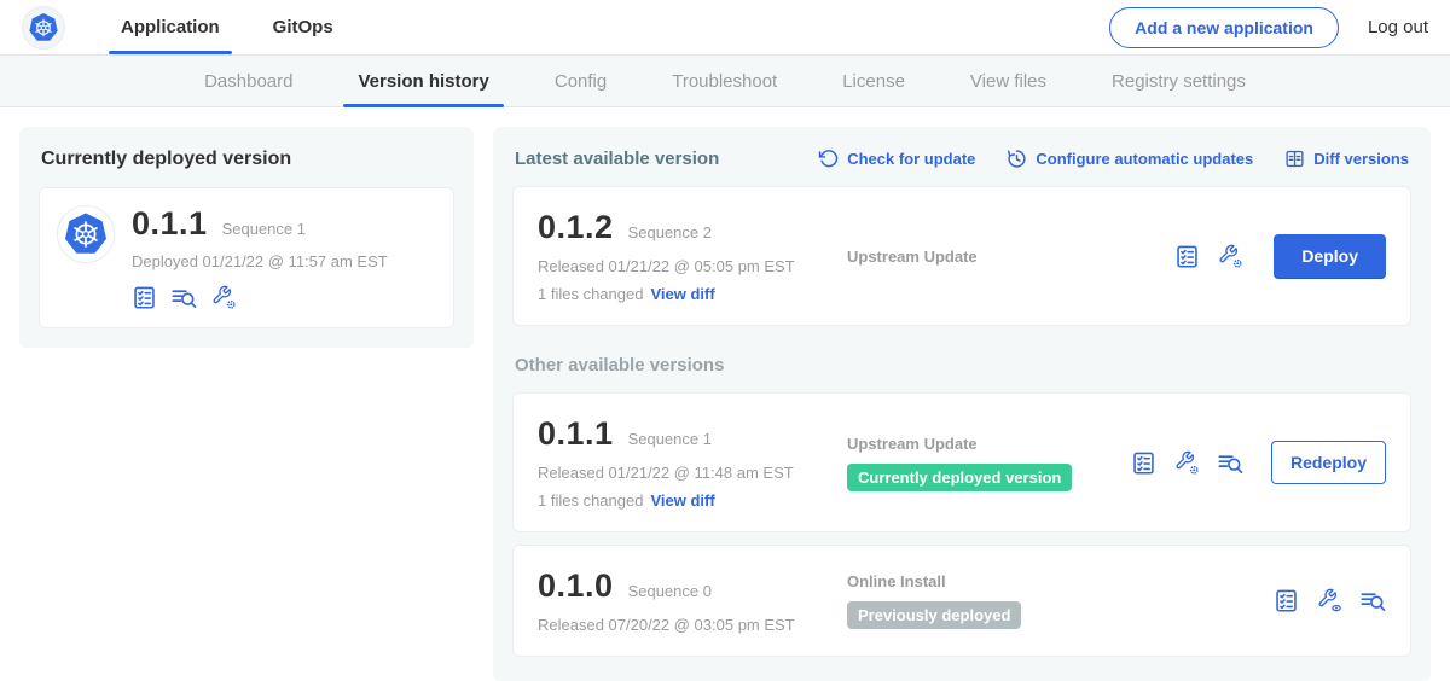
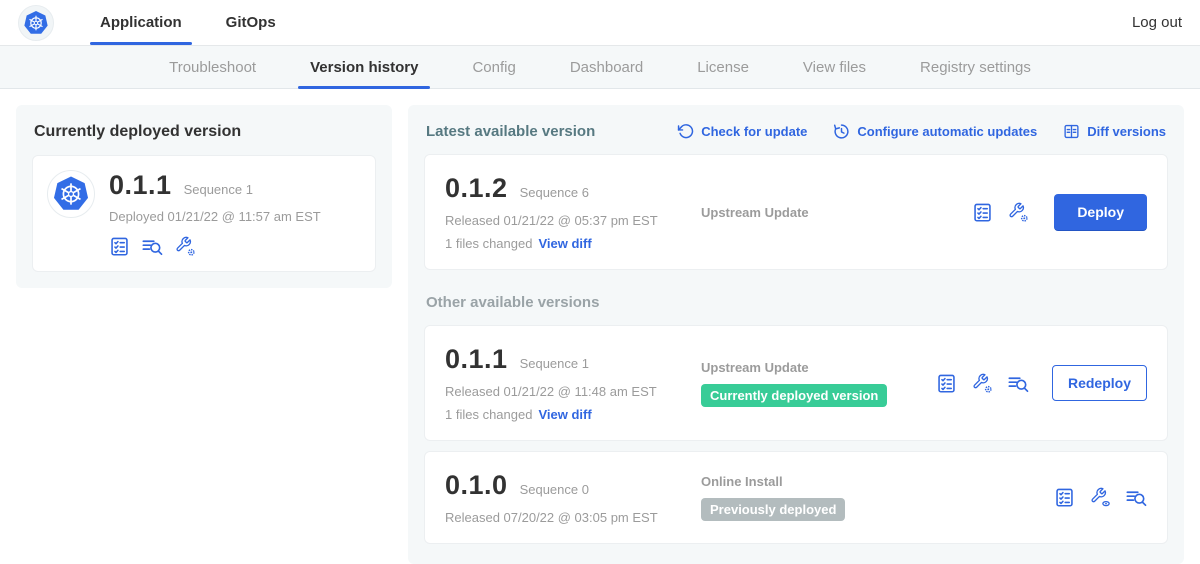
  Application
  GitOps
- Add a new application
  Log out
- Dashboard
+ Troubleshoot
  Version history
  Config
- Troubleshoot
+ Dashboard
  License
  View files
  Registry settings
  Currently deployed version
  0.1.1
  Sequence 1
  Deployed 01/21/22 @ 11:57 am EST
  Latest available version
  Check for update
  Configure automatic updates
  Diff versions
  0.1.2
- Sequence 2
+ Sequence 6
- Released 01/21/22 @ 05:05 pm EST
+ Released 01/21/22 @ 05:37 pm EST
  1 files changed View diff
  Upstream Update
  Deploy
  Other available versions
  0.1.1
  Sequence 1
  Released 01/21/22 @ 11:48 am EST
  1 files changed View diff
  Upstream Update
  Currently deployed version
  Redeploy
  0.1.0
  Sequence 0
  Released 07/20/22 @ 03:05 pm EST
  Online Install
  Previously deployed
